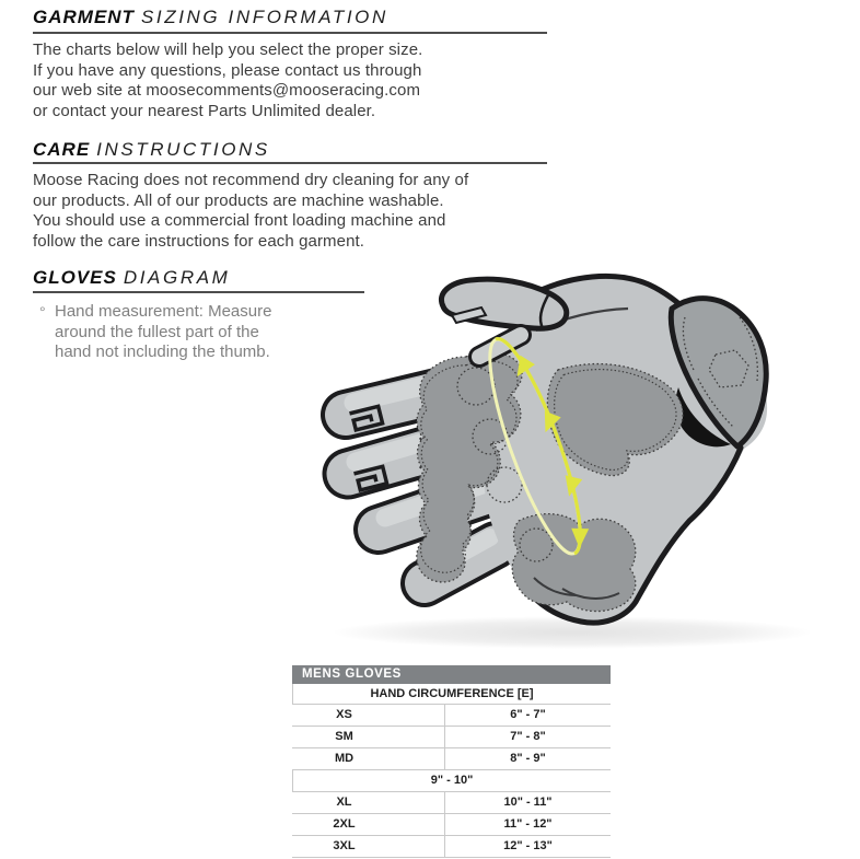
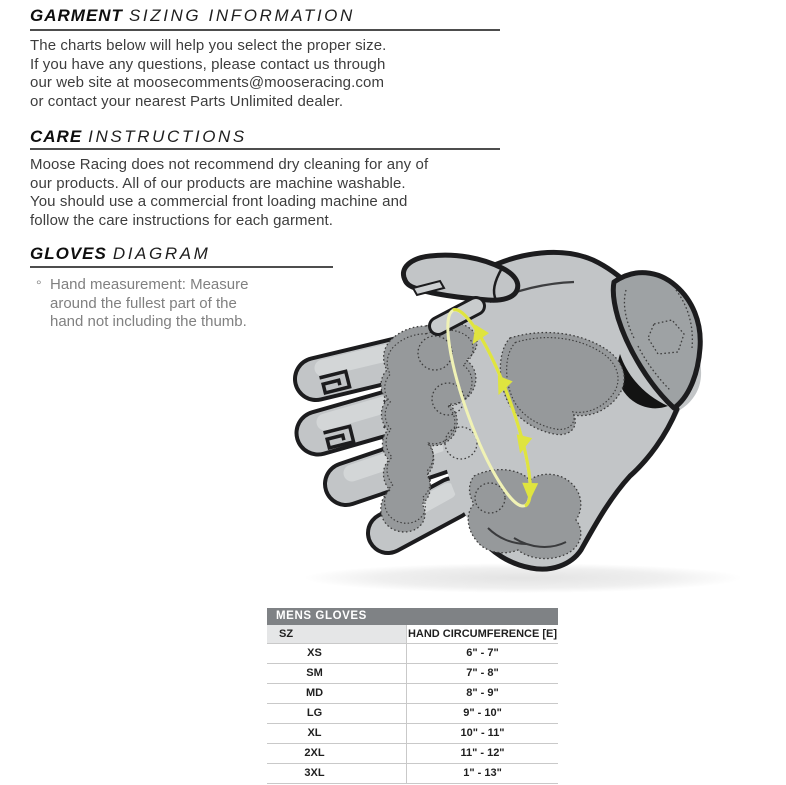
  GARMENT SIZING INFORMATION
  The charts below will help you select the proper size.
  If you have any questions, please contact us through
  our web site at moosecomments@mooseracing.com
  or contact your nearest Parts Unlimited dealer.
  CARE INSTRUCTIONS
  Moose Racing does not recommend dry cleaning for any of
  our products. All of our products are machine washable.
  You should use a commercial front loading machine and
  follow the care instructions for each garment.
  GLOVES DIAGRAM
  °
  Hand measurement: Measure
  around the fullest part of the
  hand not including the thumb.
  MENS GLOVES
+ SZ
  HAND CIRCUMFERENCE [E]
  XS
  6" - 7"
  SM
  7" - 8"
  MD
  8" - 9"
+ LG
  9" - 10"
  XL
  10" - 11"
  2XL
  11" - 12"
  3XL
- 12" - 13"
+ 1" - 13"
